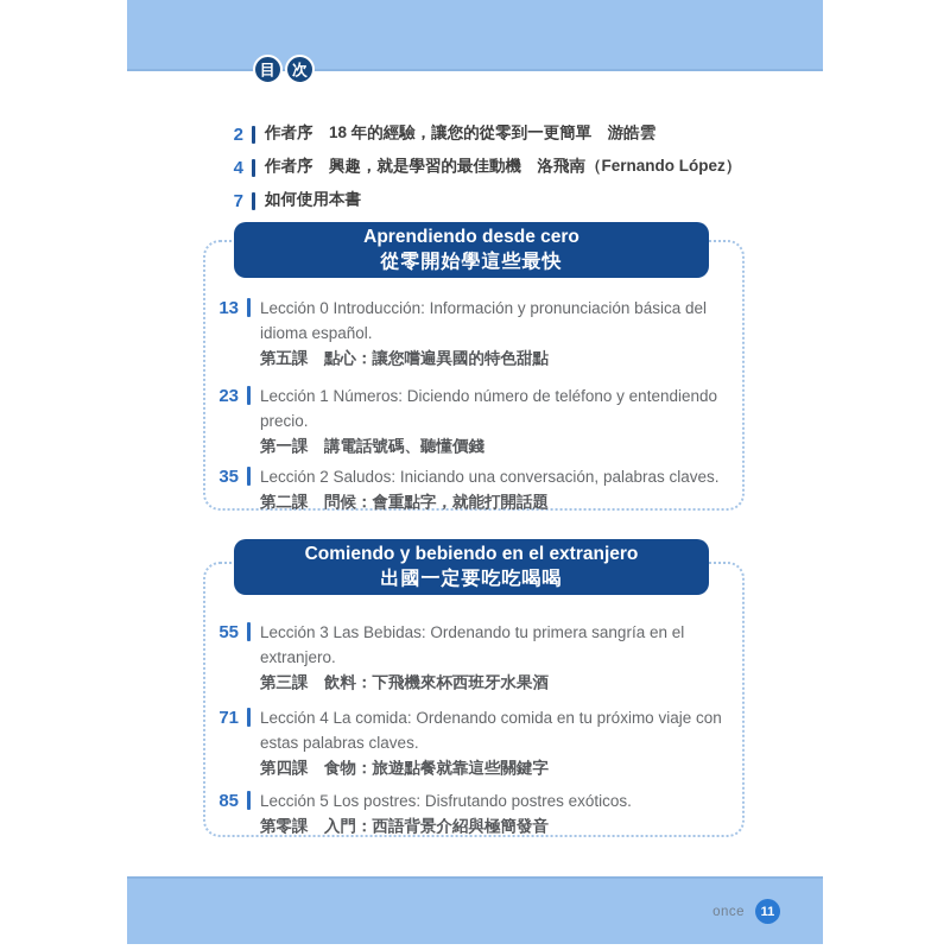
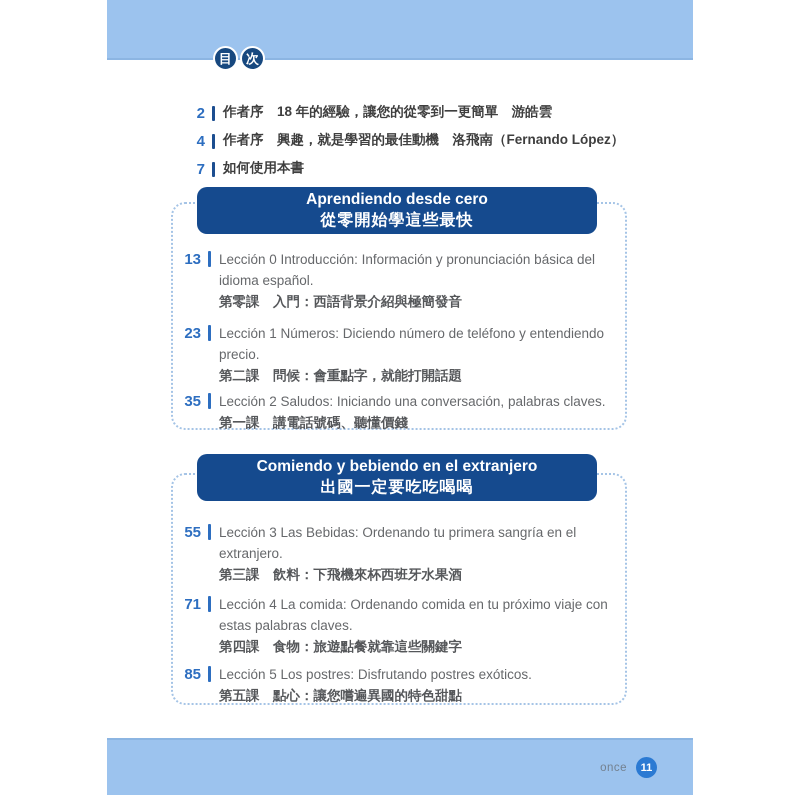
  目
  次
  2
  作者序 18 年的經驗，讓您的從零到一更簡單 游皓雲
  4
  作者序 興趣，就是學習的最佳動機 洛飛南（Fernando López）
  7
  如何使用本書
  Aprendiendo desde cero
  從零開始學這些最快
  13
  Lección 0 Introducción: Información y pronunciación básica del
  idioma español.
- 第五課 點心：讓您嚐遍異國的特色甜點
+ 第零課 入門：西語背景介紹與極簡發音
  23
  Lección 1 Números: Diciendo número de teléfono y entendiendo
  precio.
- 第一課 講電話號碼、聽懂價錢
+ 第二課 問候：會重點字，就能打開話題
  35
  Lección 2 Saludos: Iniciando una conversación, palabras claves.
- 第二課 問候：會重點字，就能打開話題
+ 第一課 講電話號碼、聽懂價錢
  Comiendo y bebiendo en el extranjero
  出國一定要吃吃喝喝
  55
  Lección 3 Las Bebidas: Ordenando tu primera sangría en el
  extranjero.
  第三課 飲料：下飛機來杯西班牙水果酒
  71
  Lección 4 La comida: Ordenando comida en tu próximo viaje con
  estas palabras claves.
  第四課 食物：旅遊點餐就靠這些關鍵字
  85
  Lección 5 Los postres: Disfrutando postres exóticos.
- 第零課 入門：西語背景介紹與極簡發音
+ 第五課 點心：讓您嚐遍異國的特色甜點
  once
  11
